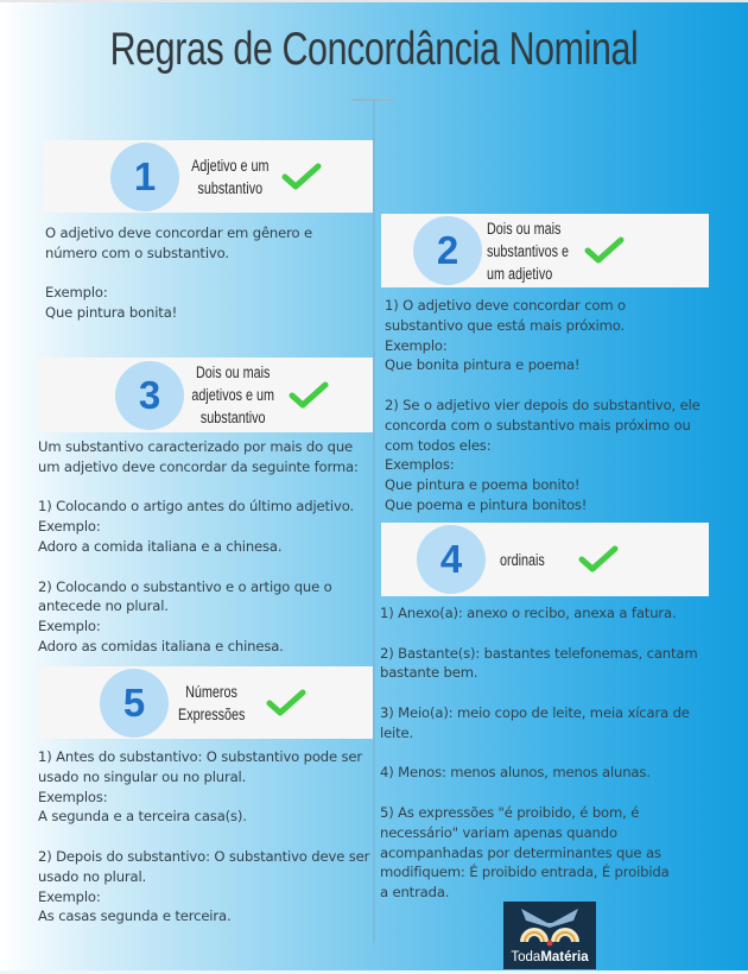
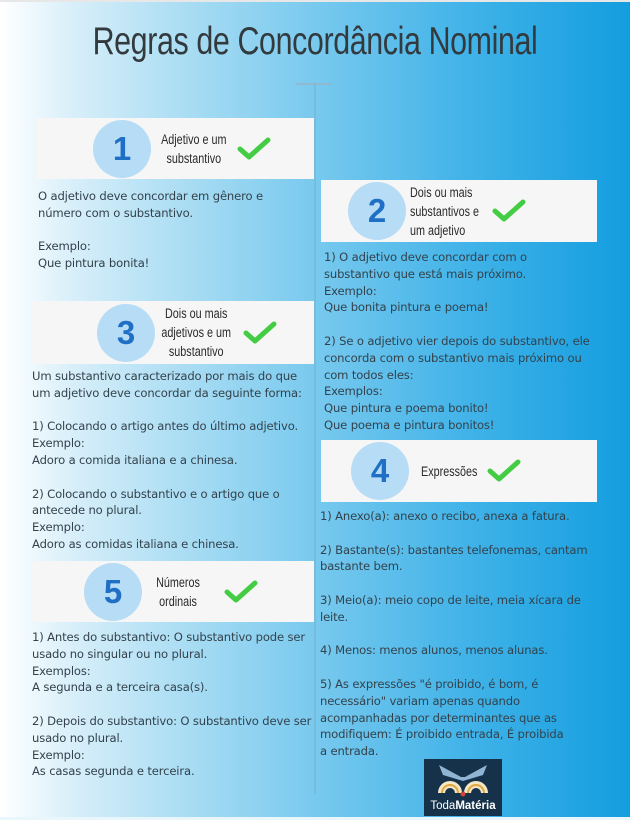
  Regras de Concordância Nominal
  1
  Adjetivo e um
  substantivo
  O adjetivo deve concordar em gênero e
  número com o substantivo.
  Exemplo:
  Que pintura bonita!
  2
  Dois ou mais
  substantivos e
  um adjetivo
  1) O adjetivo deve concordar com o
  substantivo que está mais próximo.
  Exemplo:
  Que bonita pintura e poema!
  2) Se o adjetivo vier depois do substantivo, ele
  concorda com o substantivo mais próximo ou
  com todos eles:
  Exemplos:
  Que pintura e poema bonito!
  Que poema e pintura bonitos!
  3
  Dois ou mais
  adjetivos e um
  substantivo
  Um substantivo caracterizado por mais do que
  um adjetivo deve concordar da seguinte forma:
  1) Colocando o artigo antes do último adjetivo.
  Exemplo:
  Adoro a comida italiana e a chinesa.
  2) Colocando o substantivo e o artigo que o
  antecede no plural.
  Exemplo:
  Adoro as comidas italiana e chinesa.
  4
- ordinais
+ Expressões
  1) Anexo(a): anexo o recibo, anexa a fatura.
  2) Bastante(s): bastantes telefonemas, cantam
  bastante bem.
  3) Meio(a): meio copo de leite, meia xícara de
  leite.
  4) Menos: menos alunos, menos alunas.
  5) As expressões "é proibido, é bom, é
  necessário" variam apenas quando
  acompanhadas por determinantes que as
  modifiquem: É proibido entrada, É proibida
  a entrada.
  5
  Números
- Expressões
+ ordinais
  1) Antes do substantivo: O substantivo pode ser
  usado no singular ou no plural.
  Exemplos:
  A segunda e a terceira casa(s).
  2) Depois do substantivo: O substantivo deve ser
  usado no plural.
  Exemplo:
  As casas segunda e terceira.
  TodaMatéria
